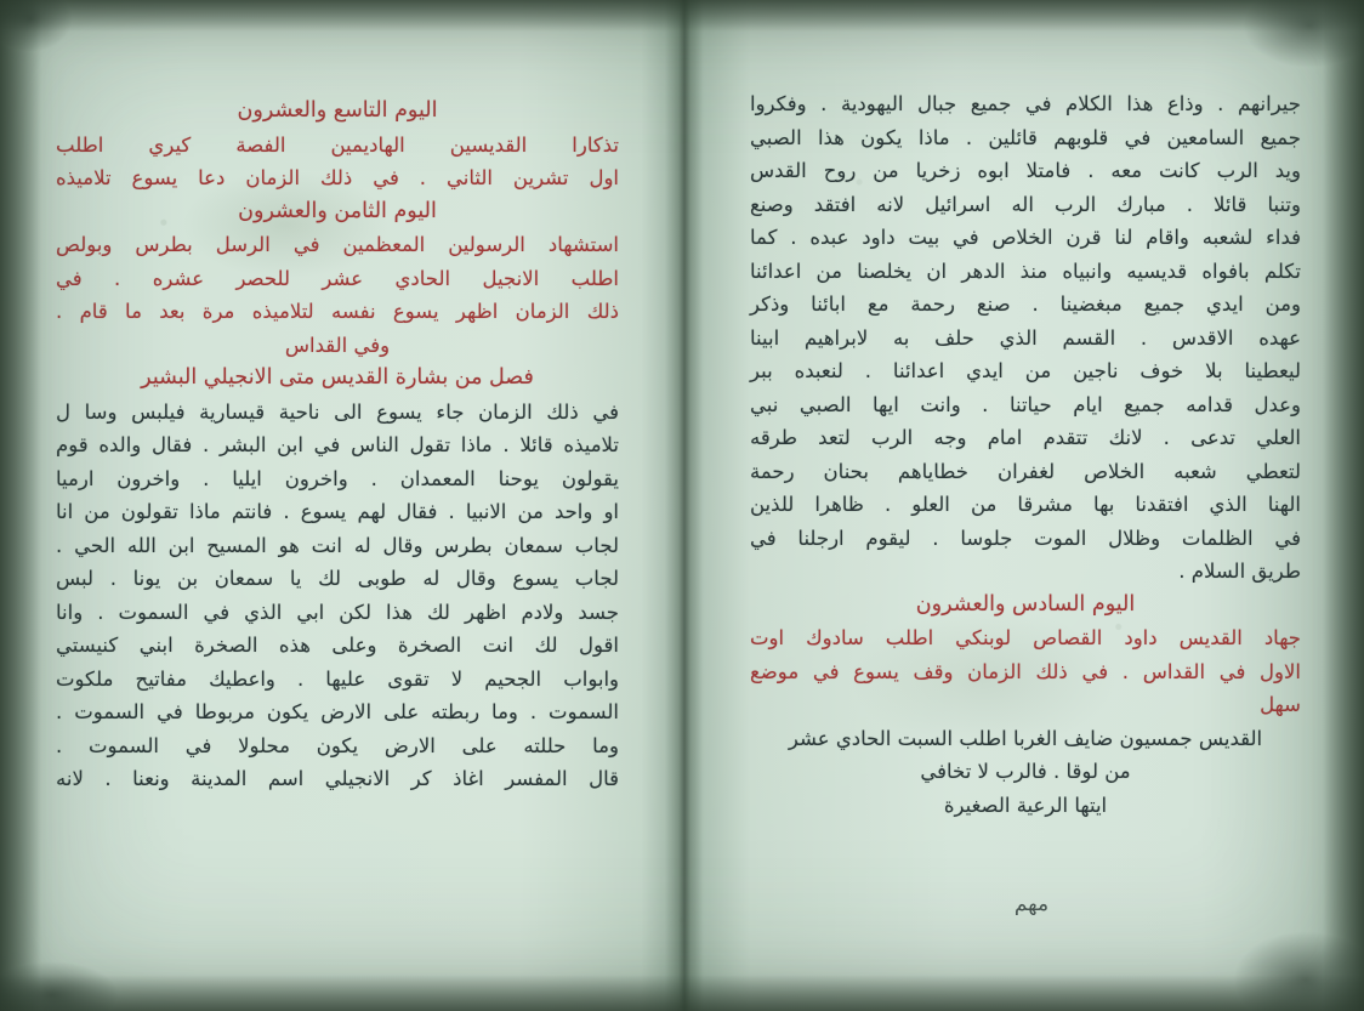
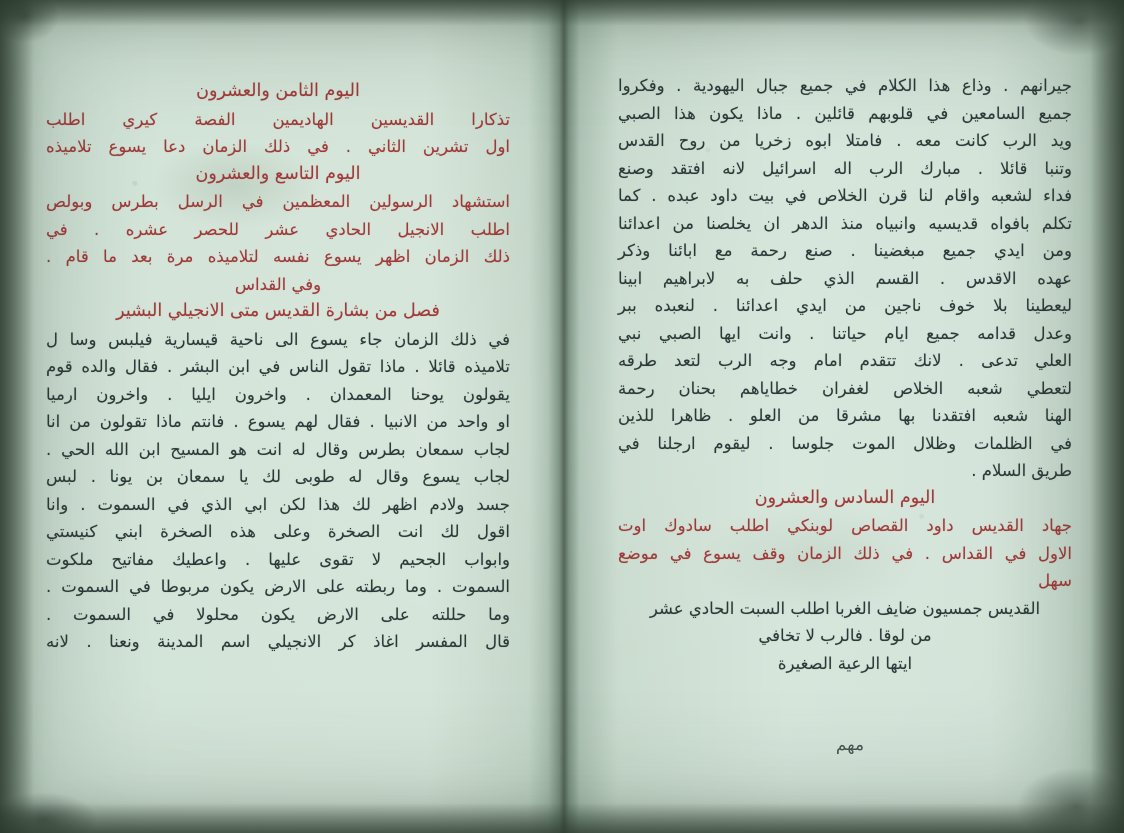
  جيرانهم . وذاع هذا الكلام في جميع جبال اليهودية . وفكروا
  جميع السامعين في قلوبهم قائلين . ماذا يكون هذا الصبي
  ويد الرب كانت معه . فامتلا ابوه زخريا من روح القدس
  وتنبا قائلا . مبارك الرب اله اسرائيل لانه افتقد وصنع
  فداء لشعبه واقام لنا قرن الخلاص في بيت داود عبده . كما
  تكلم بافواه قديسيه وانبياه منذ الدهر ان يخلصنا من اعدائنا
  ومن ايدي جميع مبغضينا . صنع رحمة مع ابائنا وذكر
  عهده الاقدس . القسم الذي حلف به لابراهيم ابينا
  ليعطينا بلا خوف ناجين من ايدي اعدائنا . لنعبده ببر
  وعدل قدامه جميع ايام حياتنا . وانت ايها الصبي نبي
  العلي تدعى . لانك تتقدم امام وجه الرب لتعد طرقه
  لتعطي شعبه الخلاص لغفران خطاياهم بحنان رحمة
- الهنا الذي افتقدنا بها مشرقا من العلو . ظاهرا للذين
+ الهنا شعبه افتقدنا بها مشرقا من العلو . ظاهرا للذين
  في الظلمات وظلال الموت جلوسا . ليقوم ارجلنا في
  طريق السلام .
  اليوم السادس والعشرون
  جهاد القديس داود القصاص لوبنكي اطلب سادوك اوت
  الاول في القداس . في ذلك الزمان وقف يسوع في موضع
  سهل
  القديس جمسيون ضايف الغربا اطلب السبت الحادي عشر
  من لوقا . فالرب لا تخافي
  ايتها الرعية الصغيرة
  مهم
- اليوم التاسع والعشرون
+ اليوم الثامن والعشرون
  تذكارا القديسين الهاديمين الفصة كيري اطلب
  اول تشرين الثاني . في ذلك الزمان دعا يسوع تلاميذه
- اليوم الثامن والعشرون
+ اليوم التاسع والعشرون
  استشهاد الرسولين المعظمين في الرسل بطرس وبولص
  اطلب الانجيل الحادي عشر للحصر عشره . في
  ذلك الزمان اظهر يسوع نفسه لتلاميذه مرة بعد ما قام .
  وفي القداس
  فصل من بشارة القديس متى الانجيلي البشير
  في ذلك الزمان جاء يسوع الى ناحية قيسارية فيلبس وسا ل
  تلاميذه قائلا . ماذا تقول الناس في ابن البشر . فقال والده قوم
  يقولون يوحنا المعمدان . واخرون ايليا . واخرون ارميا
  او واحد من الانبيا . فقال لهم يسوع . فانتم ماذا تقولون من انا
  لجاب سمعان بطرس وقال له انت هو المسيح ابن الله الحي .
  لجاب يسوع وقال له طوبى لك يا سمعان بن يونا . لبس
  جسد ولادم اظهر لك هذا لكن ابي الذي في السموت . وانا
  اقول لك انت الصخرة وعلى هذه الصخرة ابني كنيستي
  وابواب الجحيم لا تقوى عليها . واعطيك مفاتيح ملكوت
  السموت . وما ربطته على الارض يكون مربوطا في السموت .
  وما حللته على الارض يكون محلولا في السموت .
  قال المفسر اغاذ كر الانجيلي اسم المدينة ونعنا . لانه
